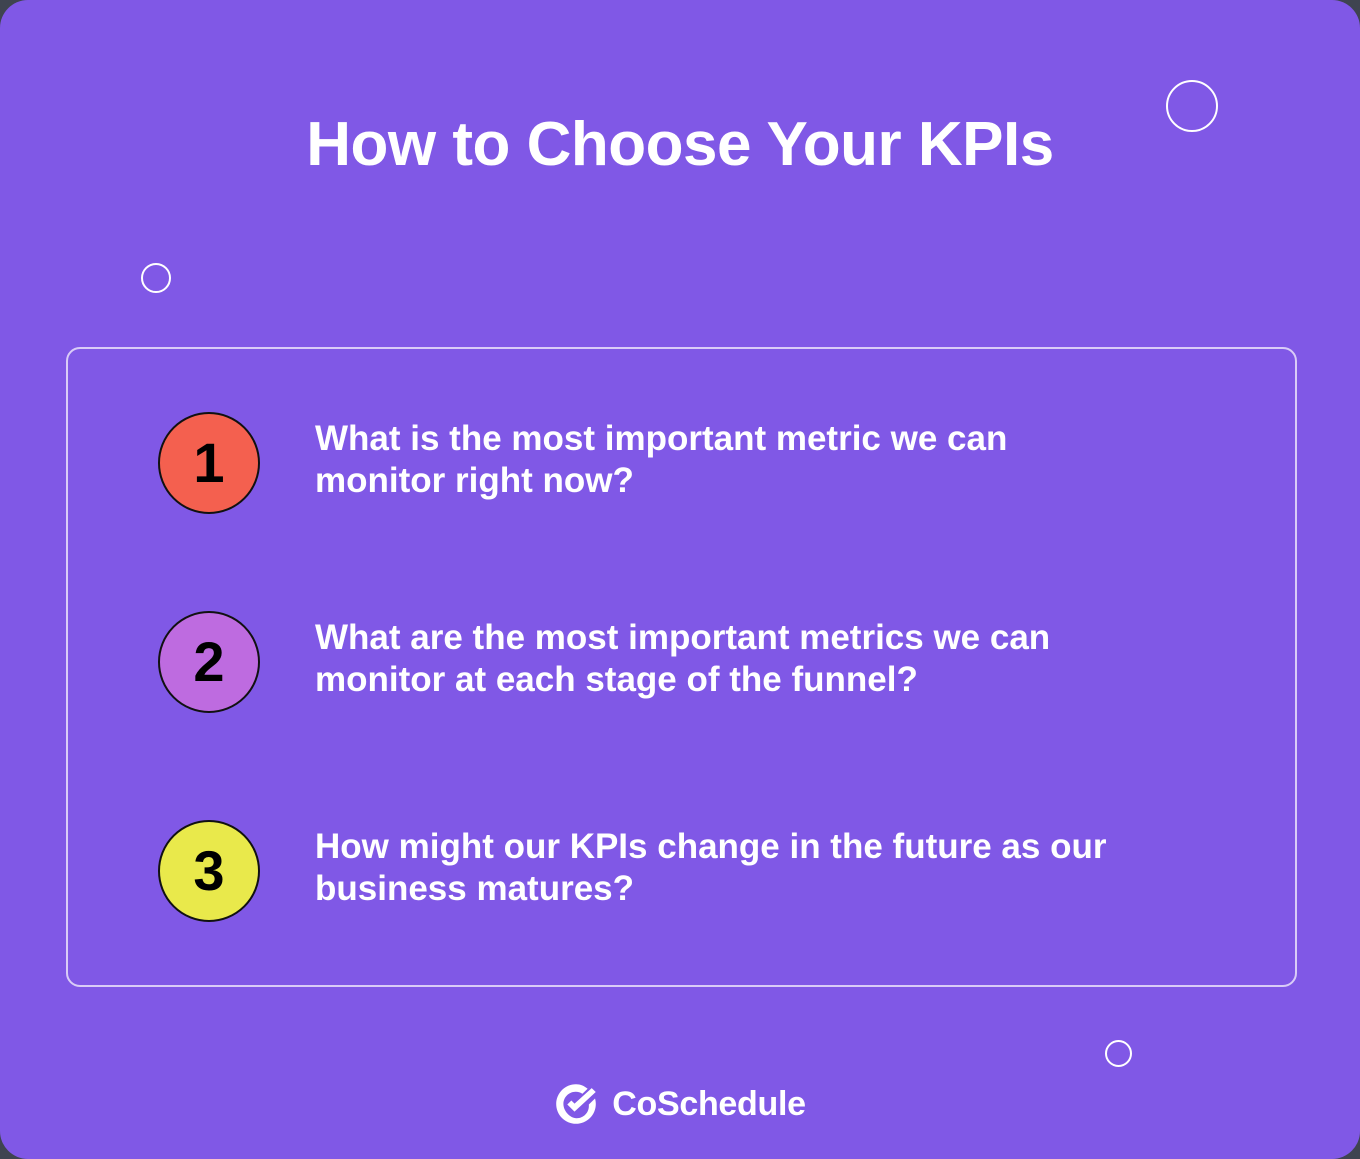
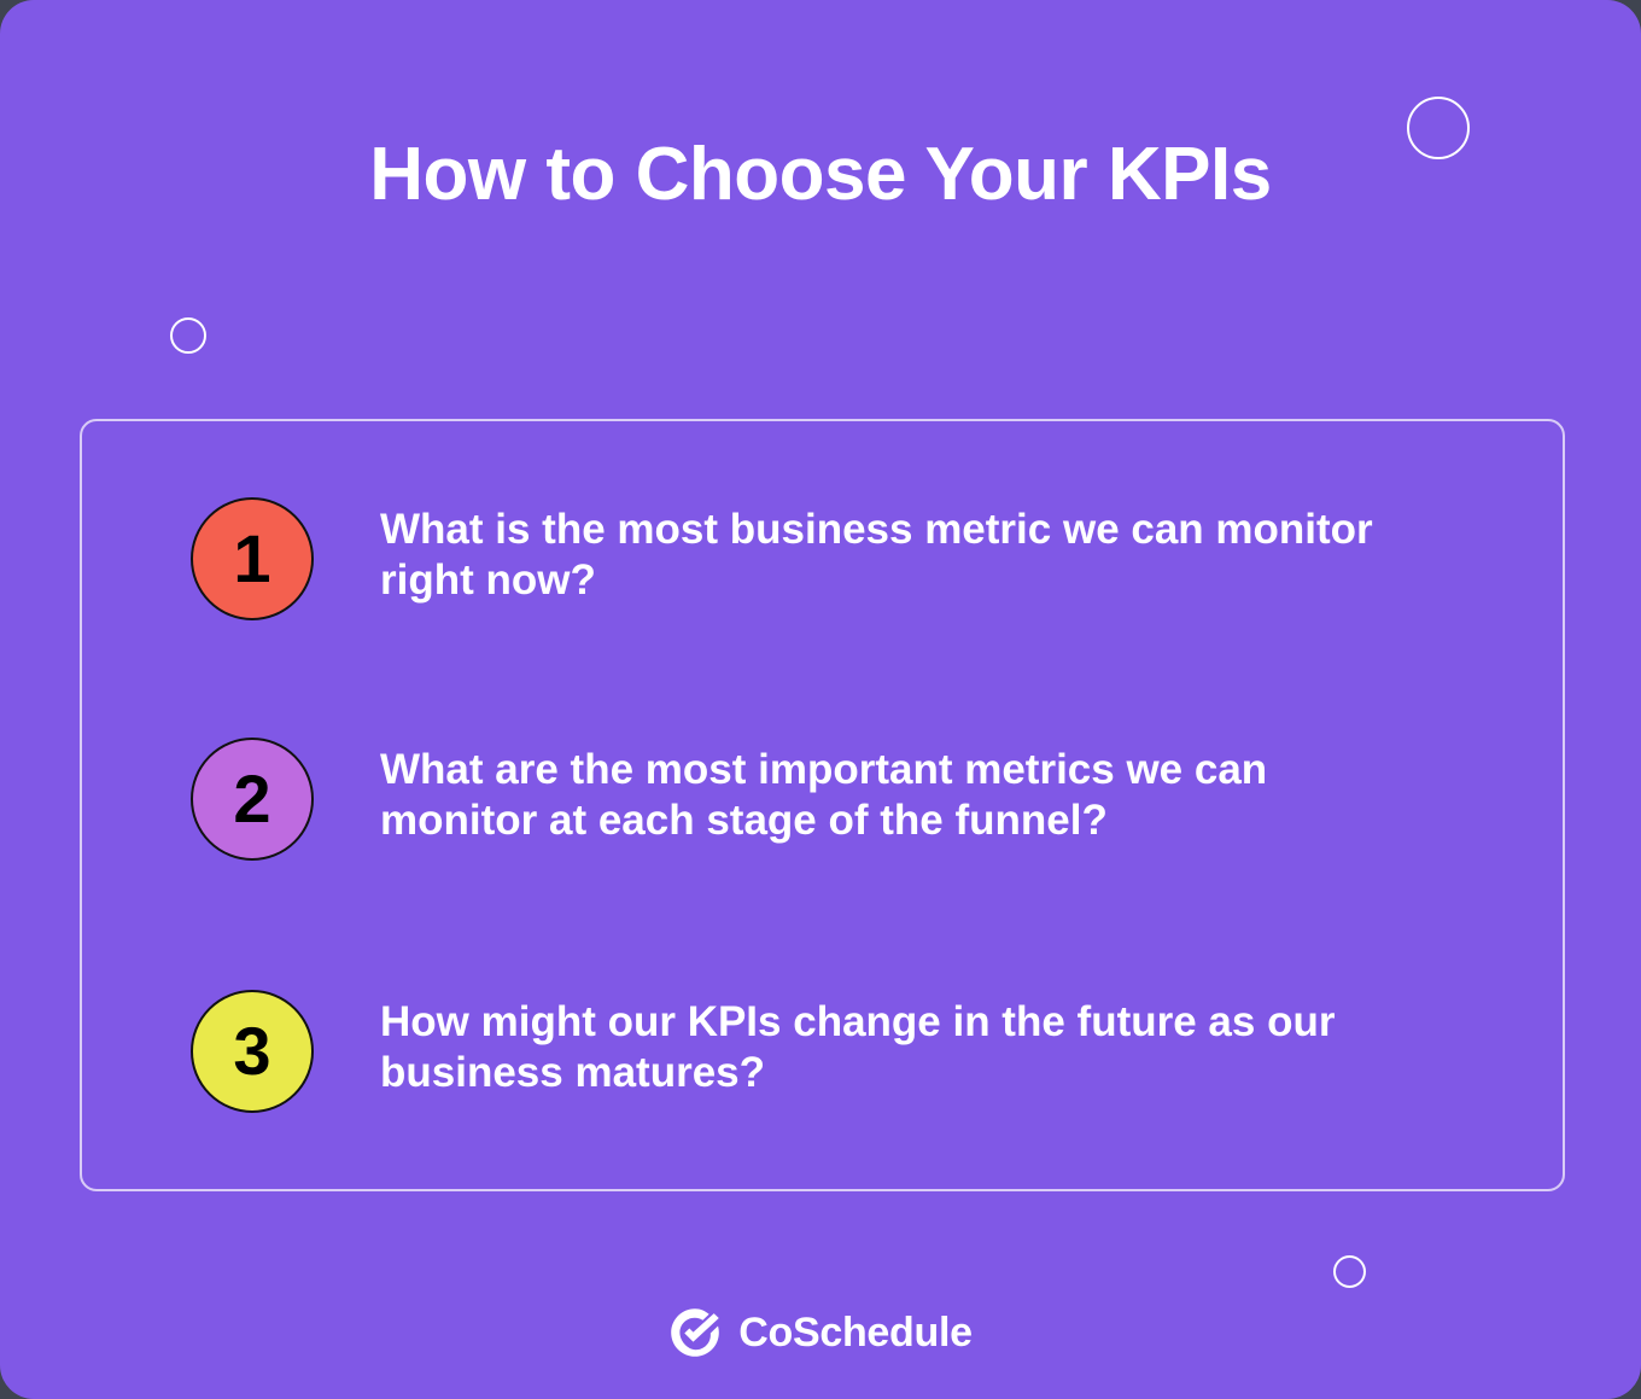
  How to Choose Your KPIs
  1
- What is the most important metric we can monitor right now?
+ What is the most business metric we can monitor right now?
  2
  What are the most important metrics we can monitor at each stage of the funnel?
  3
  How might our KPIs change in the future as our business matures?
  CoSchedule
